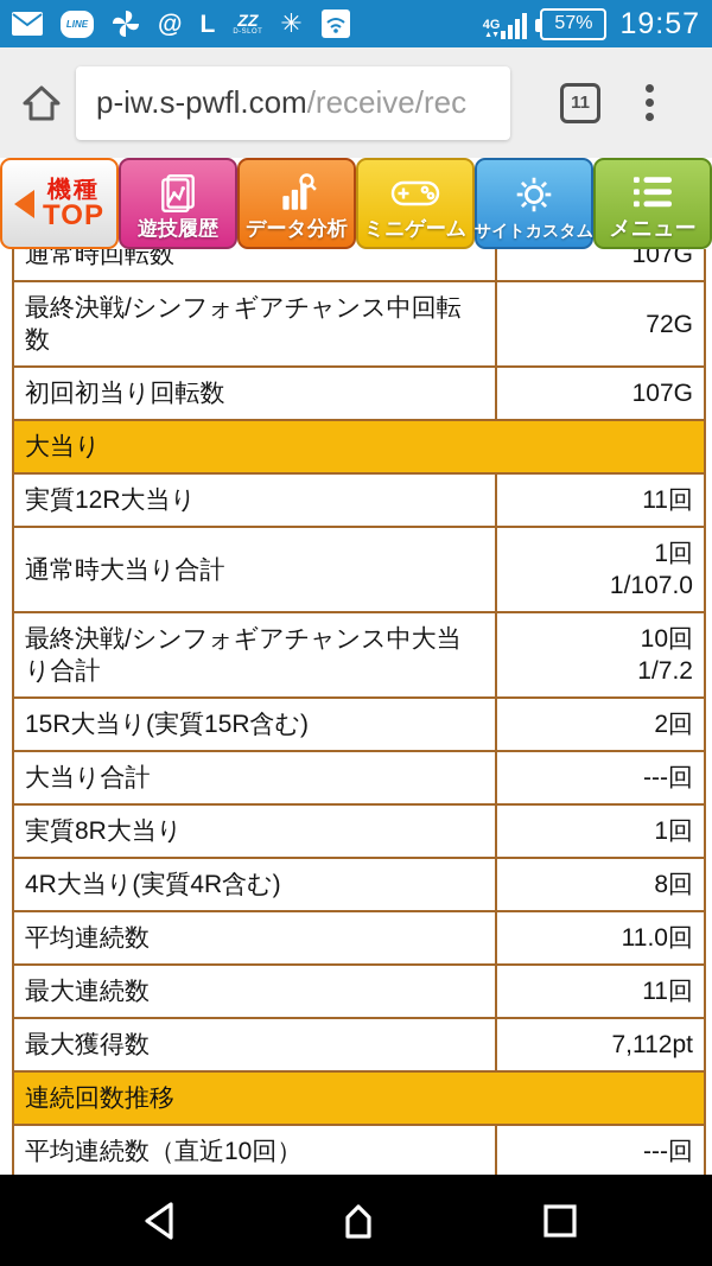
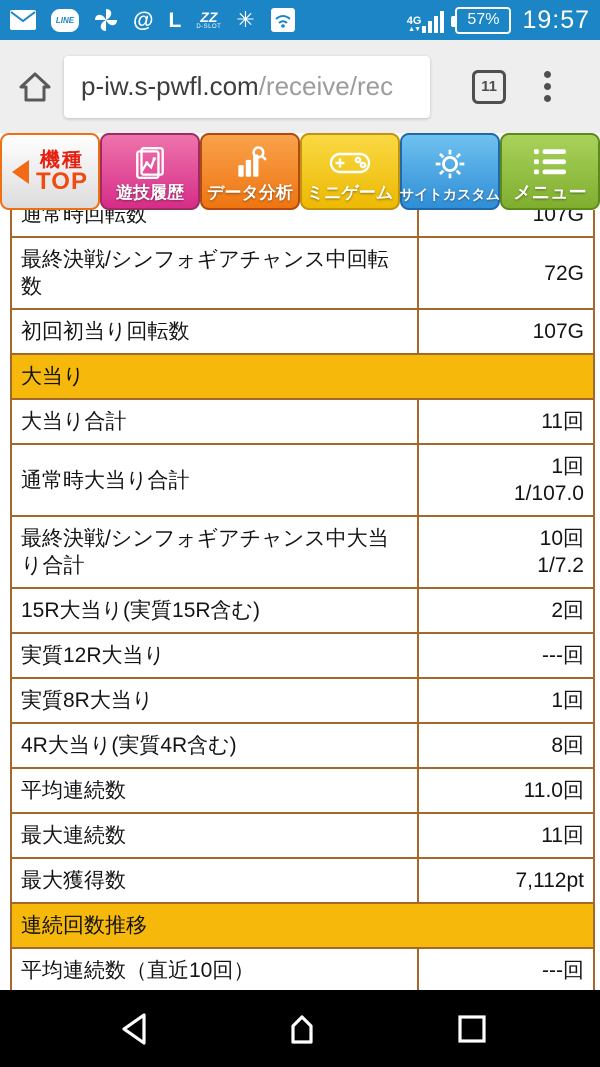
  LINE
  @
  L
  ZZ
  ✳
  4G
  57%
  19:57
  p-iw.s-pwfl.com
  /receive/rec
  11
  機種
  TOP
  遊技履歴
  データ分析
  ミニゲーム
  サイトカスタム
  メニュー
  通常時回転数	107G
  最終決戦/シンフォギアチャンス中回転数	72G
  初回初当り回転数	107G
  大当り
- 実質12R大当り	11回
+ 大当り合計	11回
  通常時大当り合計	1回1/107.0
  最終決戦/シンフォギアチャンス中大当り合計	10回1/7.2
  15R大当り(実質15R含む)	2回
- 大当り合計	---回
+ 実質12R大当り	---回
  実質8R大当り	1回
  4R大当り(実質4R含む)	8回
  平均連続数	11.0回
  最大連続数	11回
  最大獲得数	7,112pt
  連続回数推移
  平均連続数（直近10回）	---回
